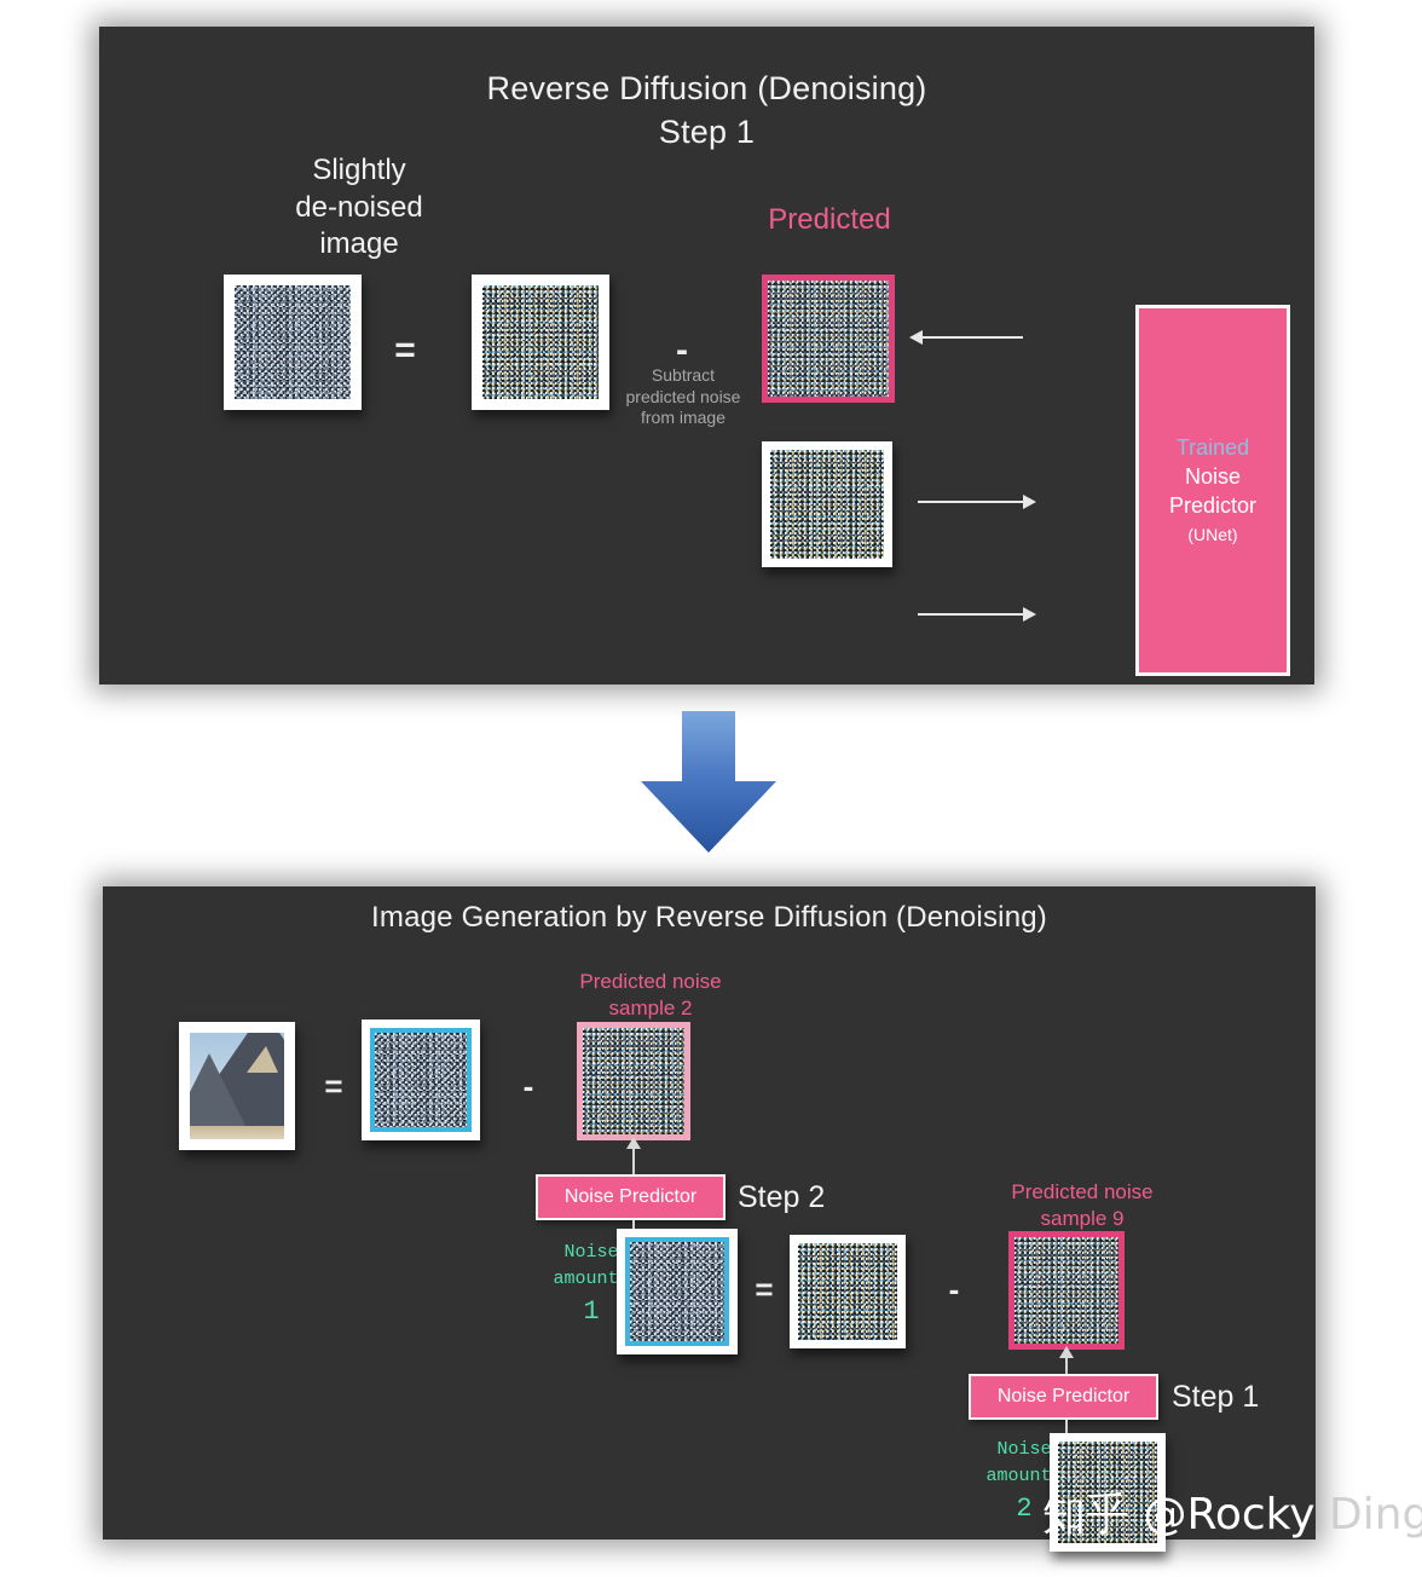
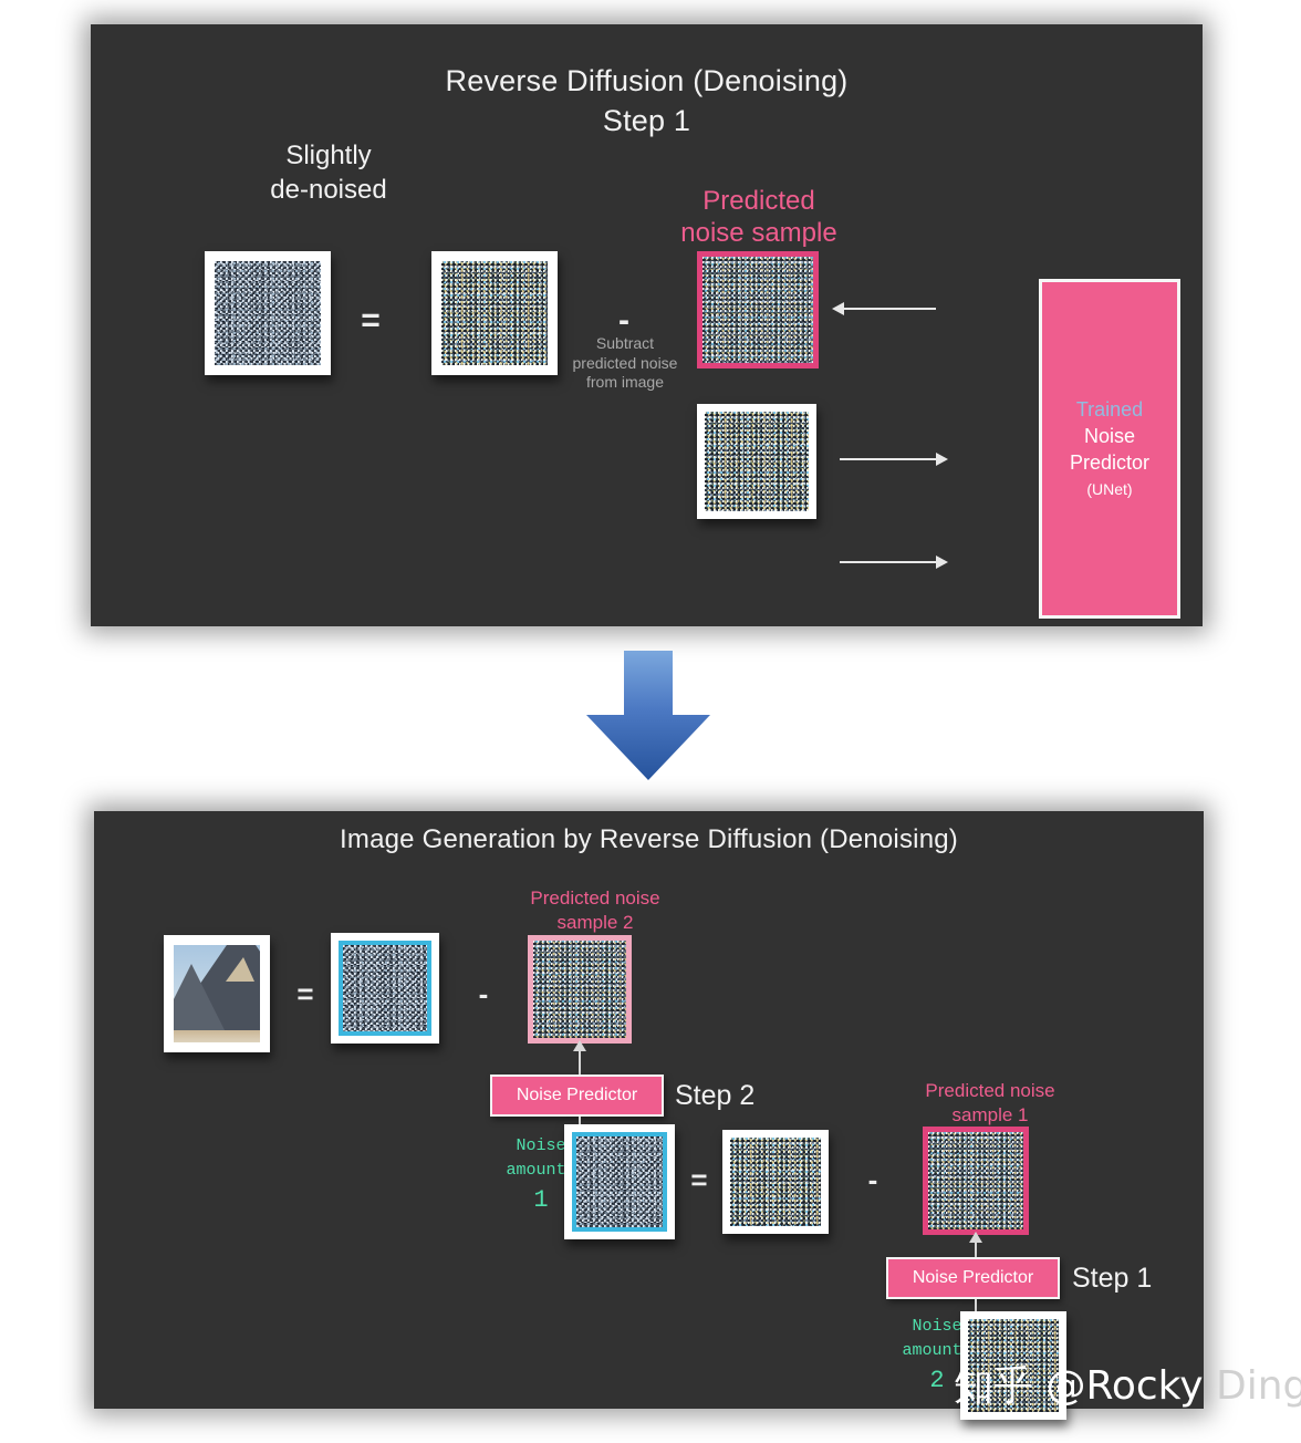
  Reverse Diffusion (Denoising)
  Step 1
  Slightly
  de-noised
- image
  =
  -
  Subtract
  predicted noise
  from image
  Predicted
+ noise sample
  Trained
  Noise
  Predictor
  (UNet)
  Image Generation by Reverse Diffusion (Denoising)
  =
  -
  Predicted noise
  sample 2
  Noise Predictor
  Step 2
  Noise
  amount
  1
  =
  -
  Predicted noise
- sample 9
+ sample 1
  Noise Predictor
  Step 1
  Noise
  amount
  2
  知乎 @Rocky Ding
